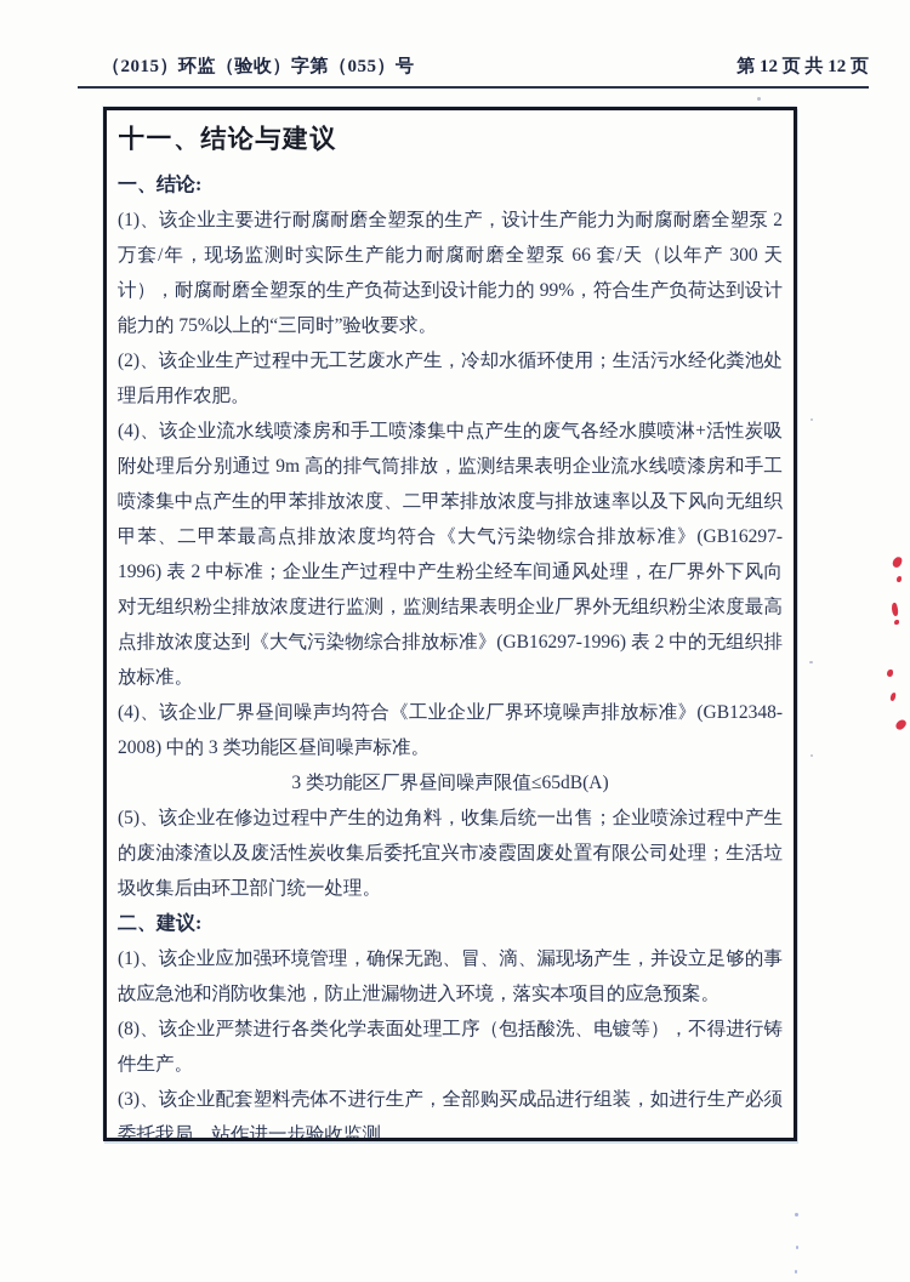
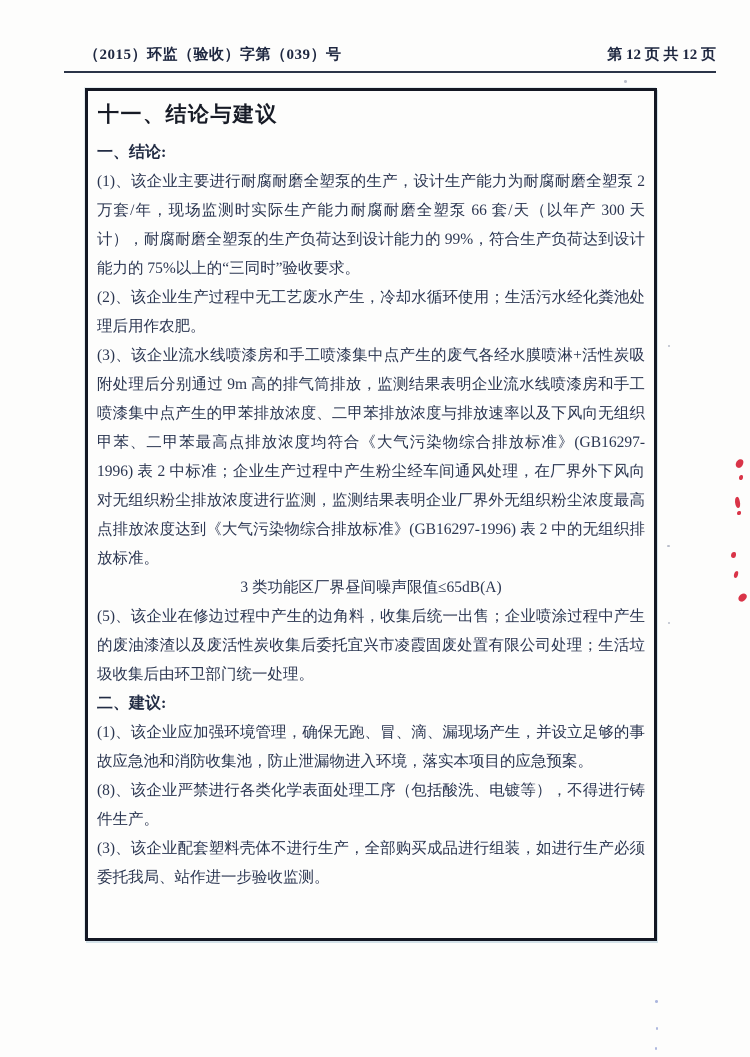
- （2015）环监（验收）字第（055）号
+ （2015）环监（验收）字第（039）号
  第 12 页 共 12 页
  十一、结论与建议
  一、结论:
  (1)、该企业主要进行耐腐耐磨全塑泵的生产，设计生产能力为耐腐耐磨全塑泵 2 万套/年，现场监测时实际生产能力耐腐耐磨全塑泵 66 套/天（以年产 300 天计），耐腐耐磨全塑泵的生产负荷达到设计能力的 99%，符合生产负荷达到设计能力的 75%以上的“三同时”验收要求。
  (2)、该企业生产过程中无工艺废水产生，冷却水循环使用；生活污水经化粪池处理后用作农肥。
- (4)、该企业流水线喷漆房和手工喷漆集中点产生的废气各经水膜喷淋+活性炭吸附处理后分别通过 9m 高的排气筒排放，监测结果表明企业流水线喷漆房和手工喷漆集中点产生的甲苯排放浓度、二甲苯排放浓度与排放速率以及下风向无组织甲苯、二甲苯最高点排放浓度均符合《大气污染物综合排放标准》(GB16297-1996) 表 2 中标准；企业生产过程中产生粉尘经车间通风处理，在厂界外下风向对无组织粉尘排放浓度进行监测，监测结果表明企业厂界外无组织粉尘浓度最高点排放浓度达到《大气污染物综合排放标准》(GB16297-1996) 表 2 中的无组织排放标准。
+ (3)、该企业流水线喷漆房和手工喷漆集中点产生的废气各经水膜喷淋+活性炭吸附处理后分别通过 9m 高的排气筒排放，监测结果表明企业流水线喷漆房和手工喷漆集中点产生的甲苯排放浓度、二甲苯排放浓度与排放速率以及下风向无组织甲苯、二甲苯最高点排放浓度均符合《大气污染物综合排放标准》(GB16297-1996) 表 2 中标准；企业生产过程中产生粉尘经车间通风处理，在厂界外下风向对无组织粉尘排放浓度进行监测，监测结果表明企业厂界外无组织粉尘浓度最高点排放浓度达到《大气污染物综合排放标准》(GB16297-1996) 表 2 中的无组织排放标准。
- (4)、该企业厂界昼间噪声均符合《工业企业厂界环境噪声排放标准》(GB12348-2008) 中的 3 类功能区昼间噪声标准。
  3 类功能区厂界昼间噪声限值≤65dB(A)
  (5)、该企业在修边过程中产生的边角料，收集后统一出售；企业喷涂过程中产生的废油漆渣以及废活性炭收集后委托宜兴市凌霞固废处置有限公司处理；生活垃圾收集后由环卫部门统一处理。
  二、建议:
  (1)、该企业应加强环境管理，确保无跑、冒、滴、漏现场产生，并设立足够的事故应急池和消防收集池，防止泄漏物进入环境，落实本项目的应急预案。
  (8)、该企业严禁进行各类化学表面处理工序（包括酸洗、电镀等），不得进行铸件生产。
  (3)、该企业配套塑料壳体不进行生产，全部购买成品进行组装，如进行生产必须委托我局、站作进一步验收监测。
